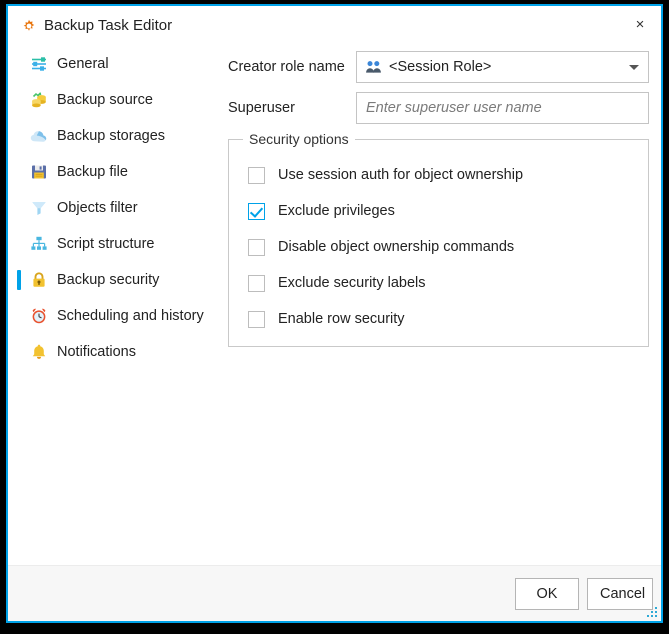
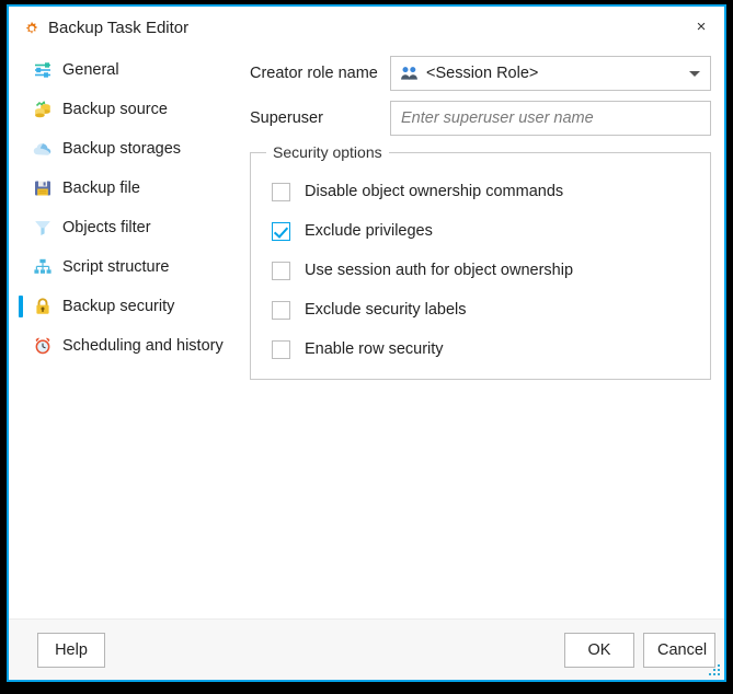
  Backup Task Editor
  ×
  General
  Backup source
  Backup storages
  Backup file
  Objects filter
  Script structure
  Backup security
  Scheduling and history
- Notifications
  Creator role name
  <Session Role>
  Superuser
  Enter superuser user name
  Security options
- Use session auth for object ownership
+ Disable object ownership commands
  Exclude privileges
- Disable object ownership commands
+ Use session auth for object ownership
  Exclude security labels
  Enable row security
+ Help
  OK
  Cancel
